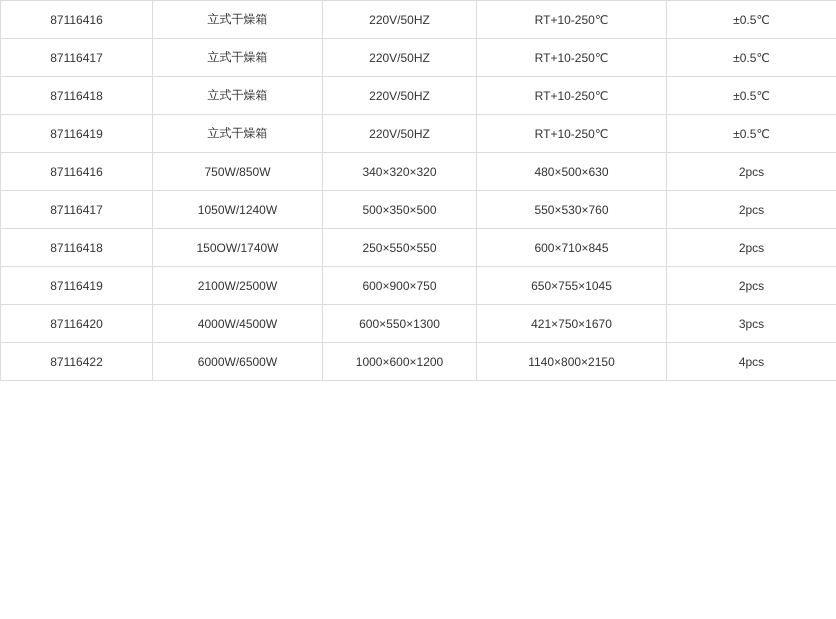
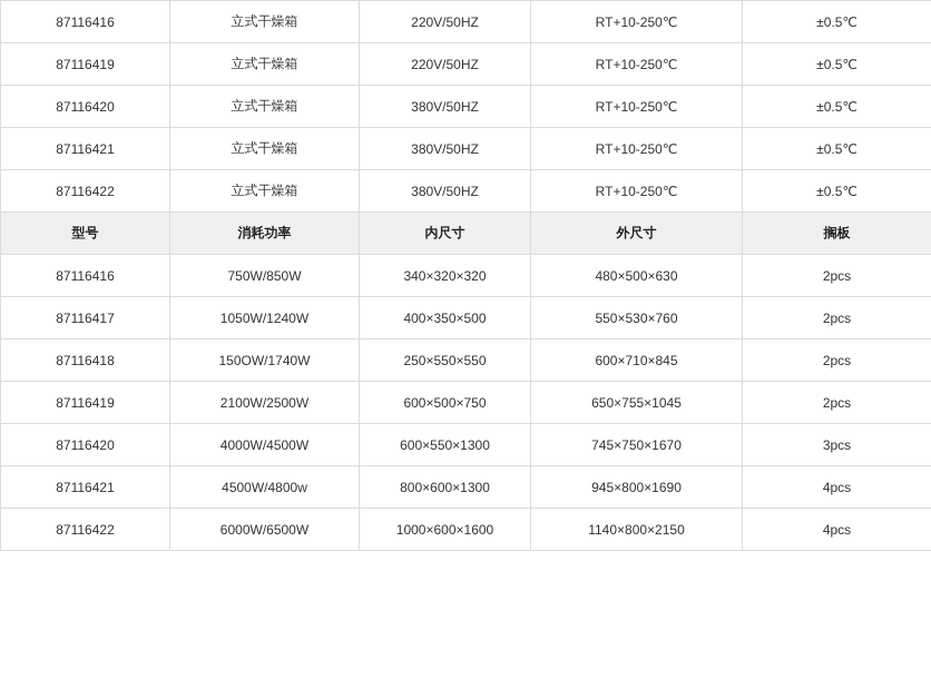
  87116416	立式干燥箱	220V/50HZ	RT+10-250℃	±0.5℃
- 87116417	立式干燥箱	220V/50HZ	RT+10-250℃	±0.5℃
- 87116418	立式干燥箱	220V/50HZ	RT+10-250℃	±0.5℃
  87116419	立式干燥箱	220V/50HZ	RT+10-250℃	±0.5℃
+ 87116420	立式干燥箱	380V/50HZ	RT+10-250℃	±0.5℃
+ 87116421	立式干燥箱	380V/50HZ	RT+10-250℃	±0.5℃
+ 87116422	立式干燥箱	380V/50HZ	RT+10-250℃	±0.5℃
+ 型号	消耗功率	内尺寸	外尺寸	搁板
  87116416	750W/850W	340×320×320	480×500×630	2pcs
- 87116417	1050W/1240W	500×350×500	550×530×760	2pcs
+ 87116417	1050W/1240W	400×350×500	550×530×760	2pcs
  87116418	150OW/1740W	250×550×550	600×710×845	2pcs
- 87116419	2100W/2500W	600×900×750	650×755×1045	2pcs
+ 87116419	2100W/2500W	600×500×750	650×755×1045	2pcs
- 87116420	4000W/4500W	600×550×1300	421×750×1670	3pcs
+ 87116420	4000W/4500W	600×550×1300	745×750×1670	3pcs
+ 87116421	4500W/4800w	800×600×1300	945×800×1690	4pcs
- 87116422	6000W/6500W	1000×600×1200	1140×800×2150	4pcs
+ 87116422	6000W/6500W	1000×600×1600	1140×800×2150	4pcs
